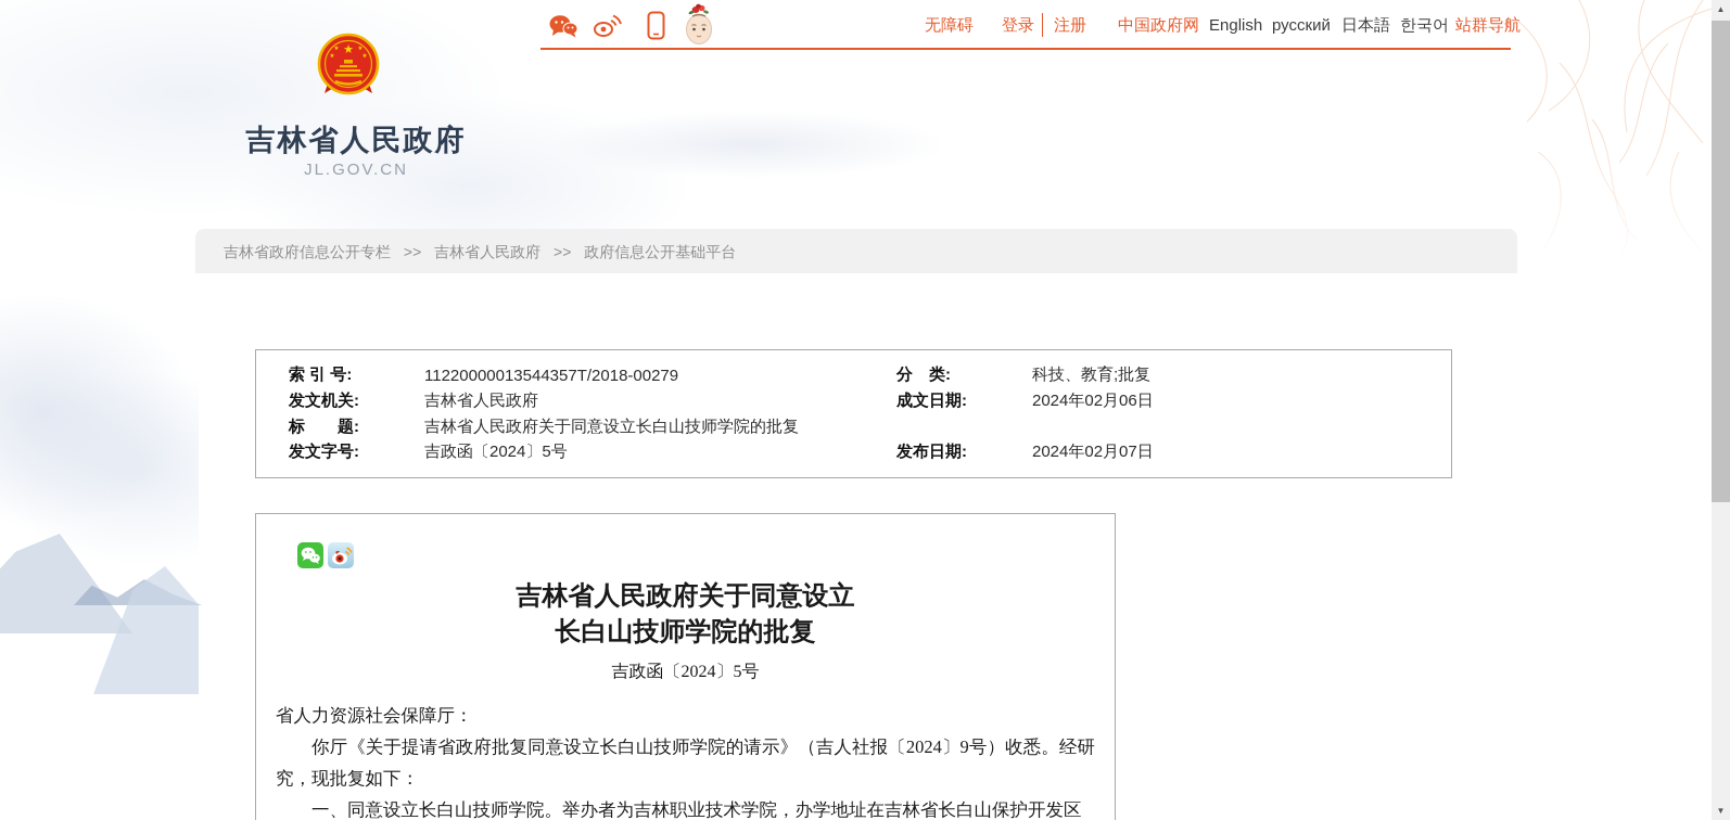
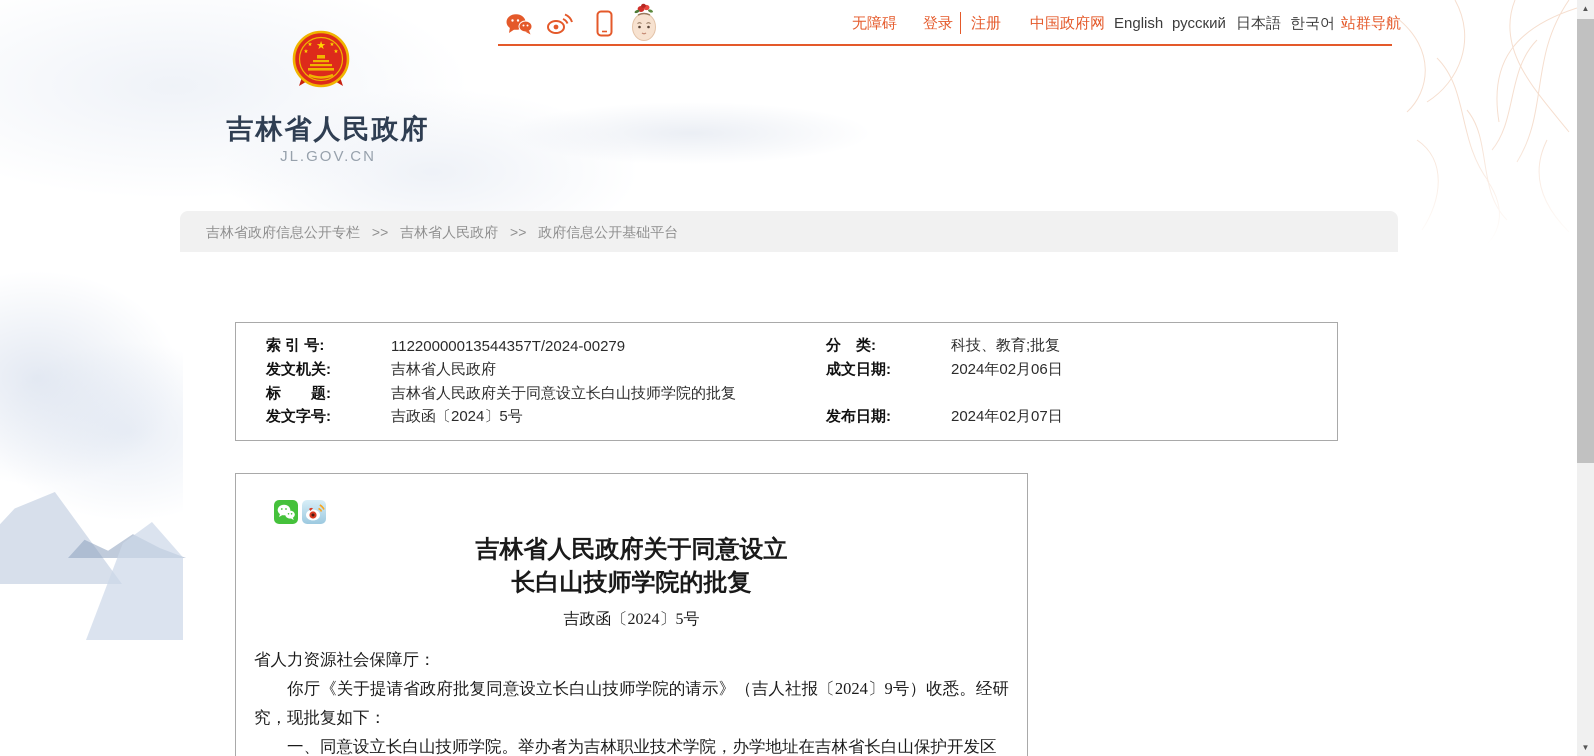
  无障碍
  登录
  注册
  中国政府网
  English
  русский
  日本語
  한국어
  站群导航
  ★
  吉林省人民政府
  JL.GOV.CN
  吉林省政府信息公开专栏 >> 吉林省人民政府 >> 政府信息公开基础平台
  索 引 号:
- 11220000013544357T/2018-00279
+ 11220000013544357T/2024-00279
  分 类:
  科技、教育;批复
  发文机关:
  吉林省人民政府
  成文日期:
  2024年02月06日
  标 题:
  吉林省人民政府关于同意设立长白山技师学院的批复
  发文字号:
  吉政函〔2024〕5号
  发布日期:
  2024年02月07日
  吉林省人民政府关于同意设立
  长白山技师学院的批复
  吉政函〔2024〕5号
  省人力资源社会保障厅：
  你厅《关于提请省政府批复同意设立长白山技师学院的请示》（吉人社报〔2024〕9号）收悉。经研究，现批复如下：
  一、同意设立长白山技师学院。举办者为吉林职业技术学院，办学地址在吉林省长白山保护开发区
  ▲
  ▼
